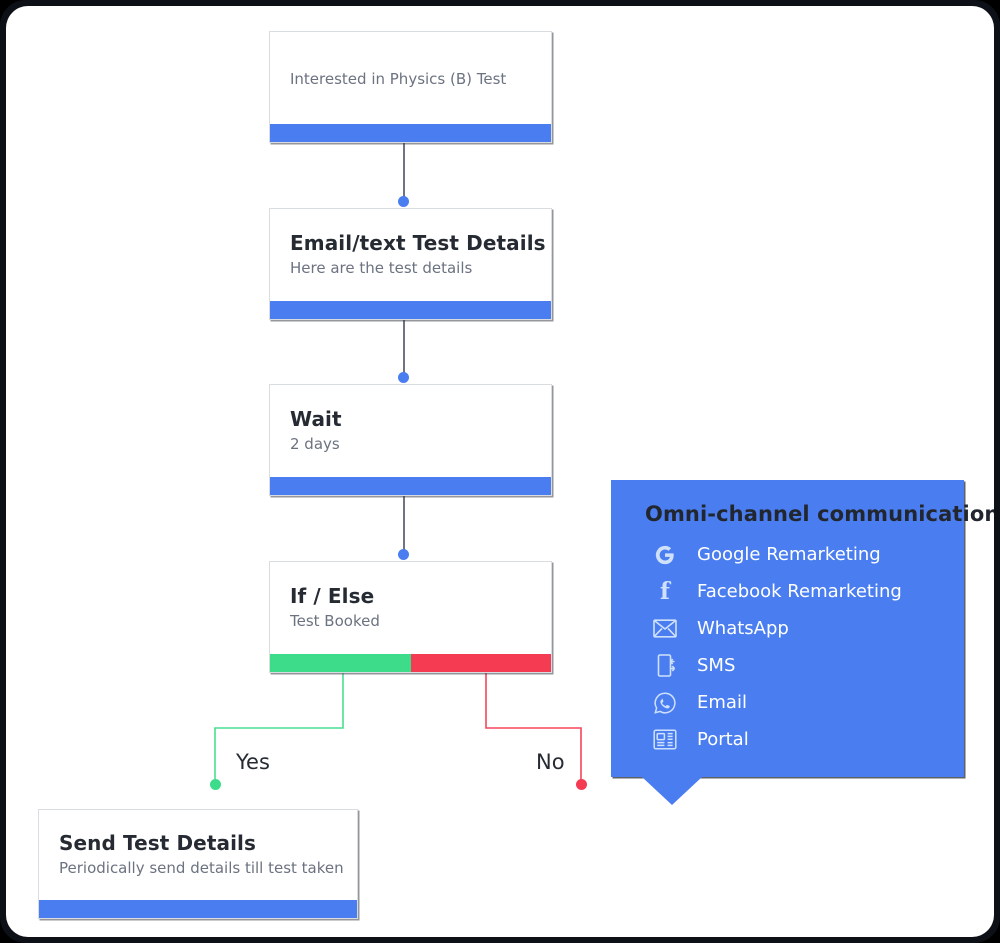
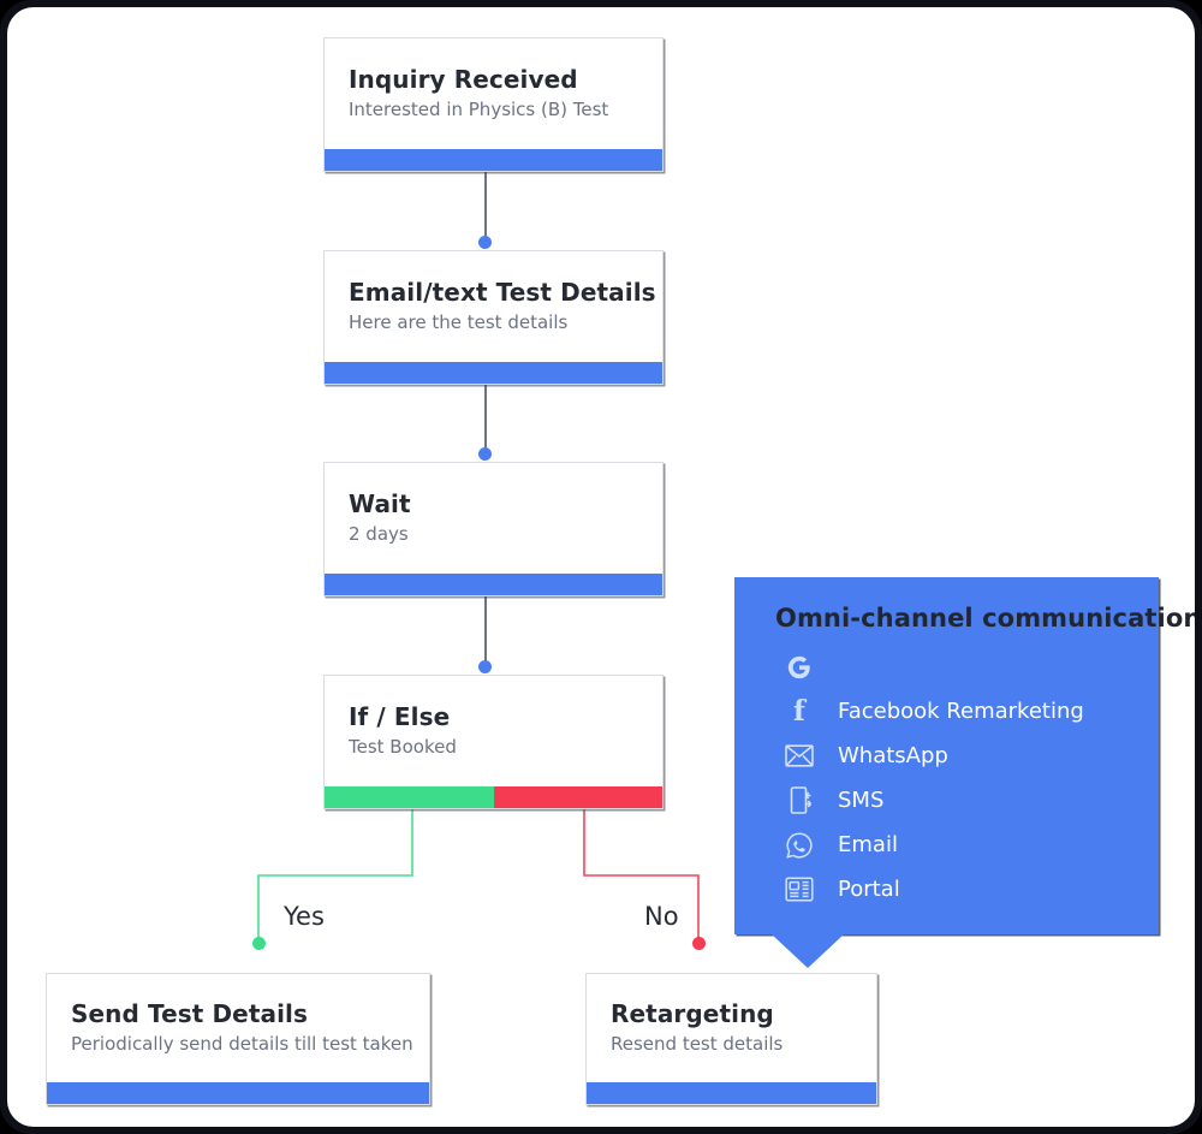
  Yes
  No
+ Inquiry Received
  Interested in Physics (B) Test
  Email/text Test Details
  Here are the test details
  Wait
  2 days
  If / Else
  Test Booked
  Send Test Details
  Periodically send details till test taken
+ Retargeting
+ Resend test details
  Omni-channel communication
- Google Remarketing
  f
  Facebook Remarketing
  WhatsApp
  SMS
  Email
  Portal
